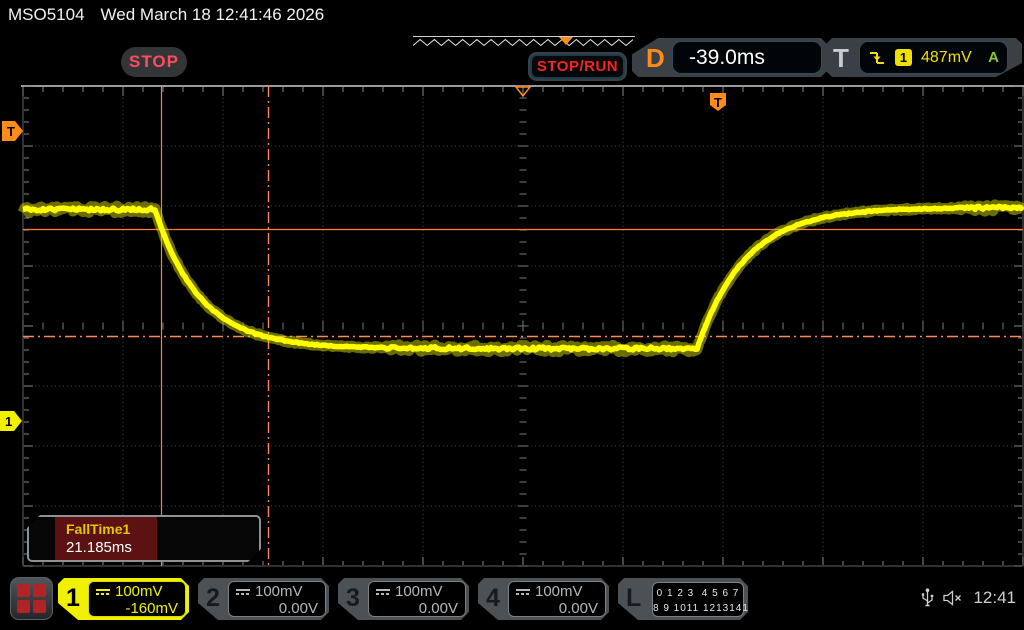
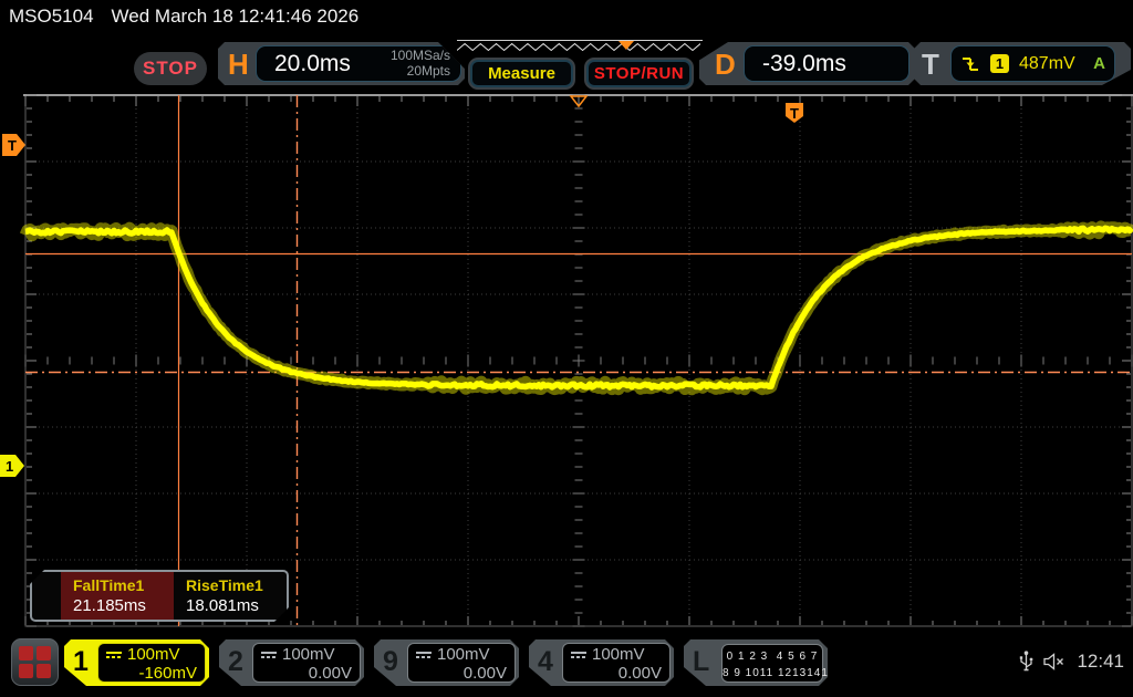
  T
  1
  T
  MSO5104 Wed March 18 12:41:46 2026
  STOP
+ H
+ 20.0ms
+ 100MSa/s
+ 20Mpts
+ Measure
  STOP/RUN
  D
  -39.0ms
  T
  1
  487mV
  A
  FallTime1
  21.185ms
+ RiseTime1
+ 18.081ms
  1
  100mV
  -160mV
  2
  100mV
  0.00V
- 3
+ 9
  100mV
  0.00V
  4
  100mV
  0.00V
  L
  0 1 2 3 4 5 6 7
  8 9 1011 1213141
  12:41
